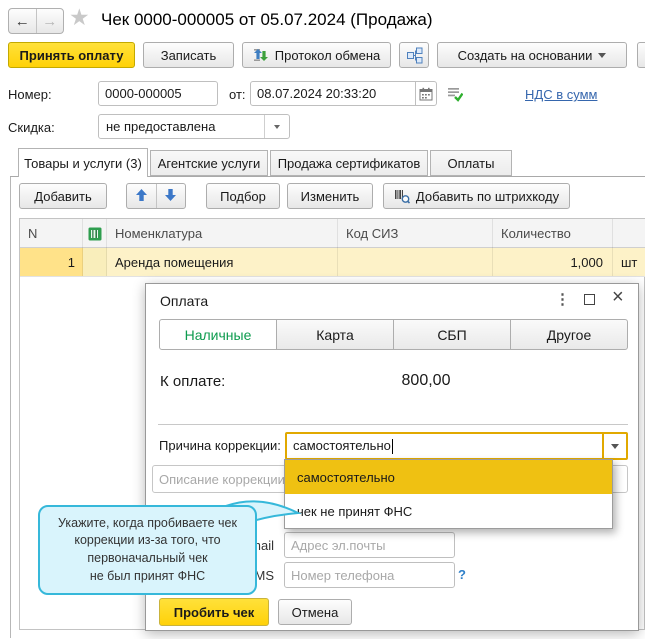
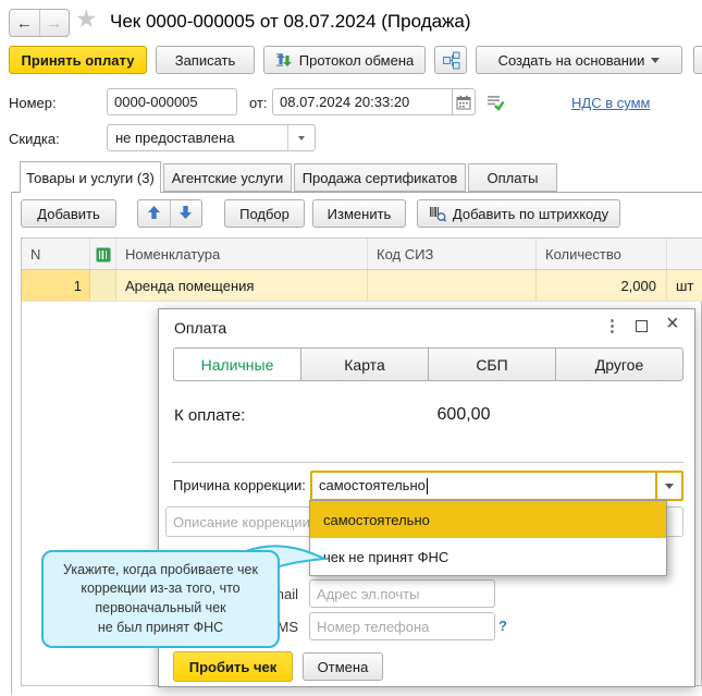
  ←
  →
  ★
- Чек 0000-000005 от 05.07.2024 (Продажа)
+ Чек 0000-000005 от 08.07.2024 (Продажа)
  Принять оплату
  Записать
  Протокол обмена
  Создать на основании
  Номер:
  0000-000005
  от:
  08.07.2024 20:33:20
  НДС в сумм
  Скидка:
  не предоставлена
  Товары и услуги (3)
  Агентские услуги
  Продажа сертификатов
  Оплаты
  Добавить
  Подбор
  Изменить
  Добавить по штрихкоду
  N
  Номенклатура
  Код СИЗ
  Количество
  1
  Аренда помещения
- 1,000
+ 2,000
  шт
  Оплата
  ⋮
  ×
  Наличные
  Карта
  СБП
  Другое
  К оплате:
- 800,00
+ 600,00
  Причина коррекции:
  самостоятельно
  Описание коррекции
  Адрес эл.почты
  Номер телефона
  ?
  Пробить чек
  Отмена
  самостоятельно
  чек не принят ФНС
  Укажите, когда пробиваете чек
  коррекции из-за того, что
  первоначальный чек
  не был принят ФНС
